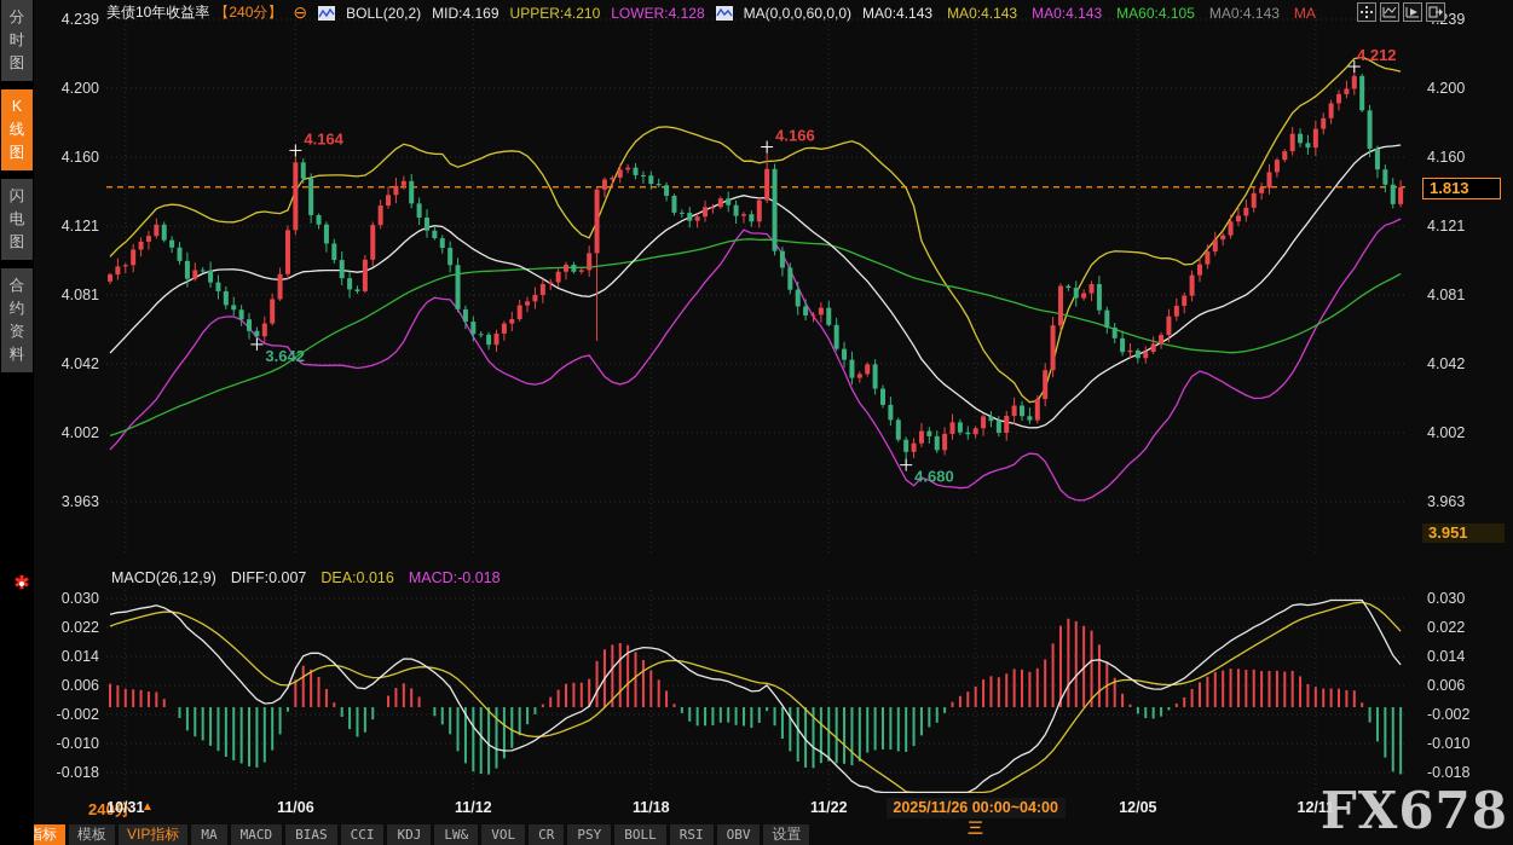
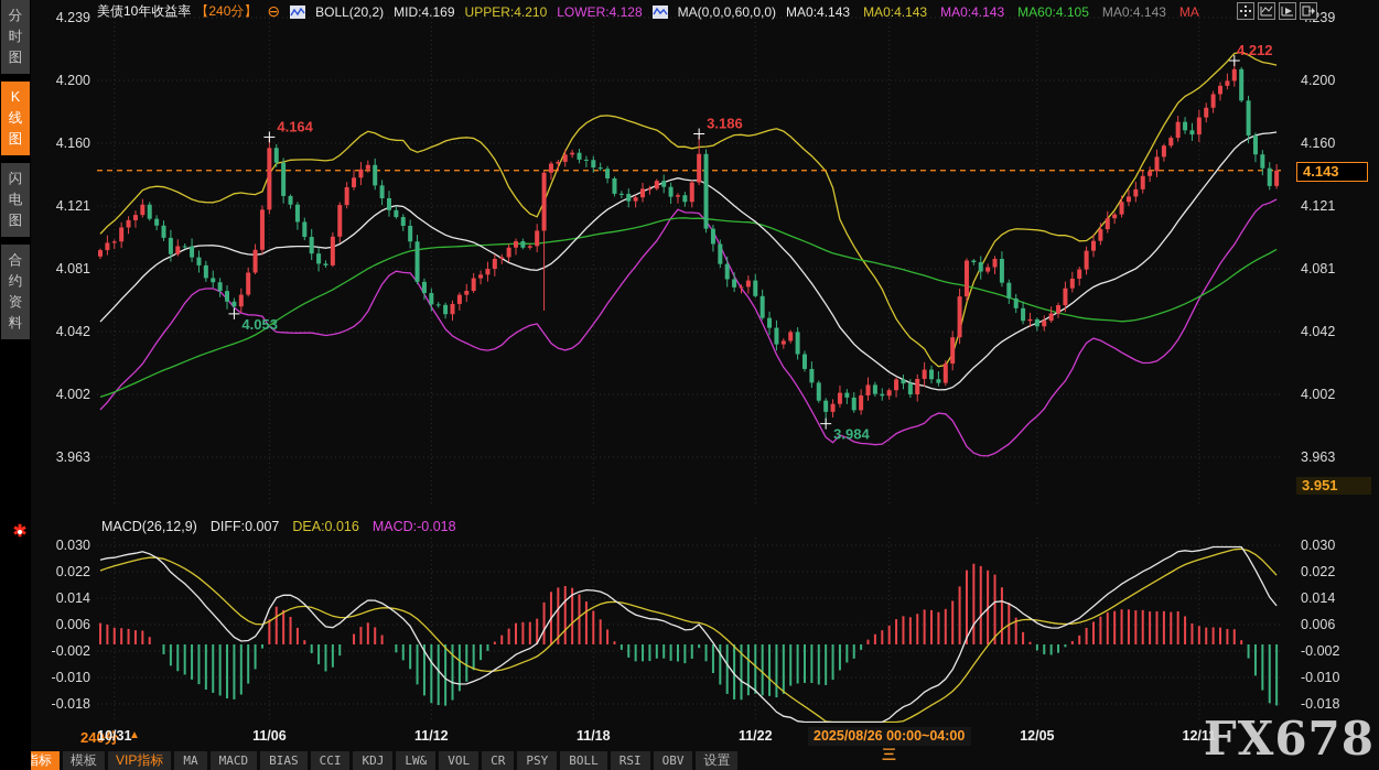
  分
  时
  图
  K
  线
  图
  闪
  电
  图
  合
  约
  资
  料
  ✱
  美债10年收益率
  【240分】
  ⊖
  BOLL(20,2)
  MID:4.169
  UPPER:4.210
  LOWER:4.128
  MA(0,0,0,60,0,0)
  MA0:4.143
  MA0:4.143
  MA0:4.143
  MA60:4.105
  MA0:4.143
  MA
  4.164
- 3.642
+ 4.053
- 4.166
+ 3.186
- 4.680
+ 3.984
  4.212
  4.239
  4.200
  4.160
  4.121
  4.081
  4.042
  4.002
  3.963
  4.200
  4.160
  4.121
  4.081
  4.042
  4.002
  3.963
- 1.813
+ 4.143
  3.951
  MACD(26,12,9)
  DIFF:0.007
  DEA:0.016
  MACD:-0.018
  0.030
  0.022
  0.014
  0.006
  -0.002
  -0.010
  -0.018
  0.030
  0.022
  0.014
  0.006
  -0.002
  -0.010
  -0.018
  240分
  ▲
  10/31
  11/06
  11/12
  11/18
  11/22
  12/05
  12/11
- 2025/11/26 00:00~04:00 三
+ 2025/08/26 00:00~04:00 三
  指标
  模板
  VIP指标
  MA
  MACD
  BIAS
  CCI
  KDJ
  LW&
  VOL
  CR
  PSY
  BOLL
  RSI
  OBV
  设置
  FX678
